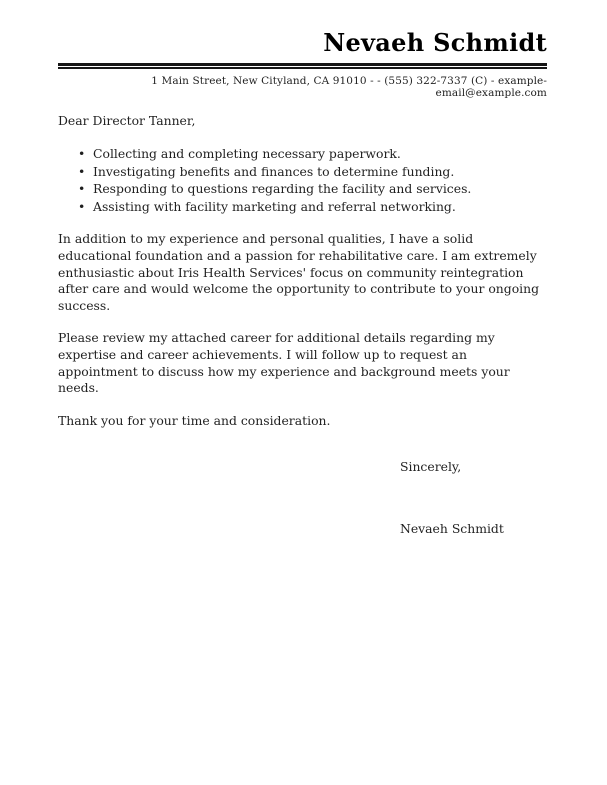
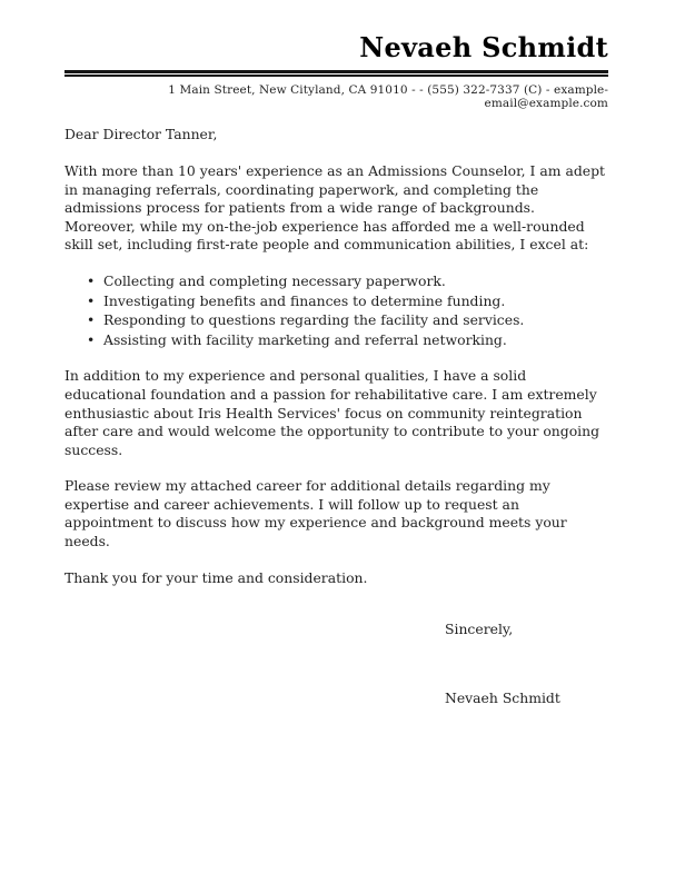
  Nevaeh Schmidt
  1 Main Street, New Cityland, CA 91010 - - (555) 322-7337 (C) - example-email@example.com
  Dear Director Tanner,
+ With more than 10 years' experience as an Admissions Counselor, I am adept in managing referrals, coordinating paperwork, and completing the admissions process for patients from a wide range of backgrounds. Moreover, while my on-the-job experience has afforded me a well-rounded skill set, including first-rate people and communication abilities, I excel at:
  Collecting and completing necessary paperwork.
  Investigating benefits and finances to determine funding.
  Responding to questions regarding the facility and services.
  Assisting with facility marketing and referral networking.
  In addition to my experience and personal qualities, I have a solid educational foundation and a passion for rehabilitative care. I am extremely enthusiastic about Iris Health Services' focus on community reintegration after care and would welcome the opportunity to contribute to your ongoing success.
  Please review my attached career for additional details regarding my expertise and career achievements. I will follow up to request an appointment to discuss how my experience and background meets your needs.
  Thank you for your time and consideration.
  Sincerely,
  Nevaeh Schmidt
